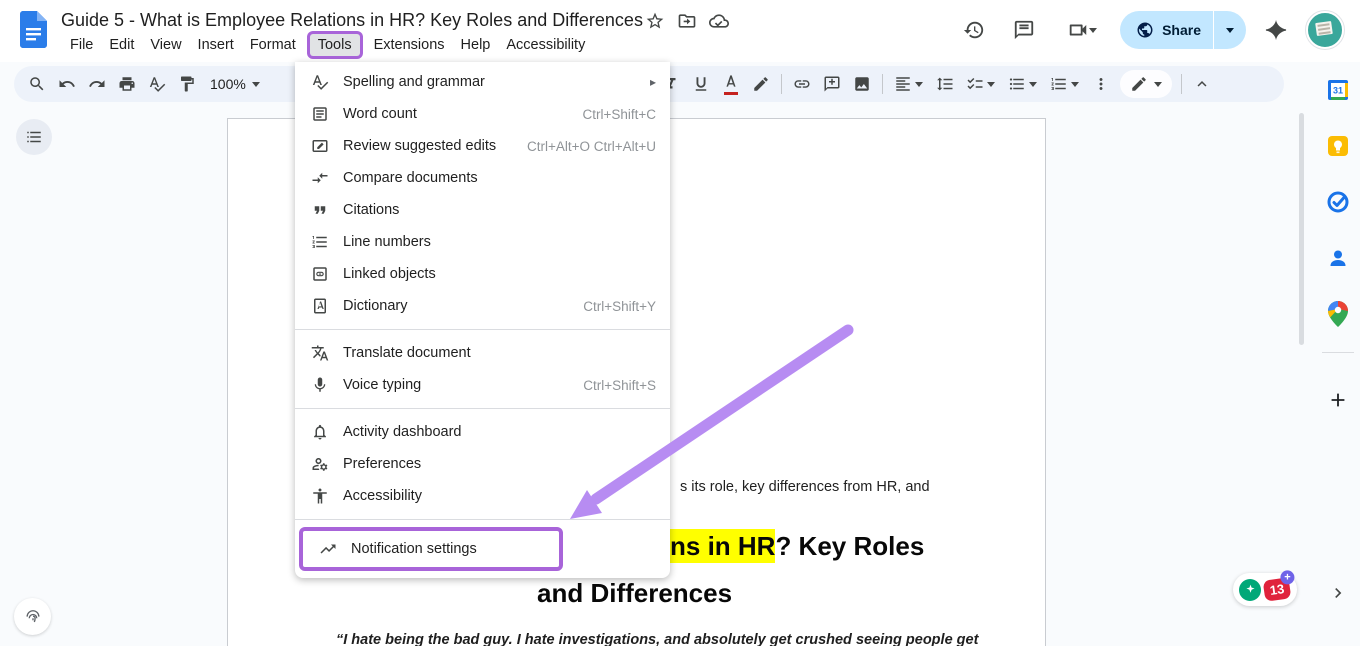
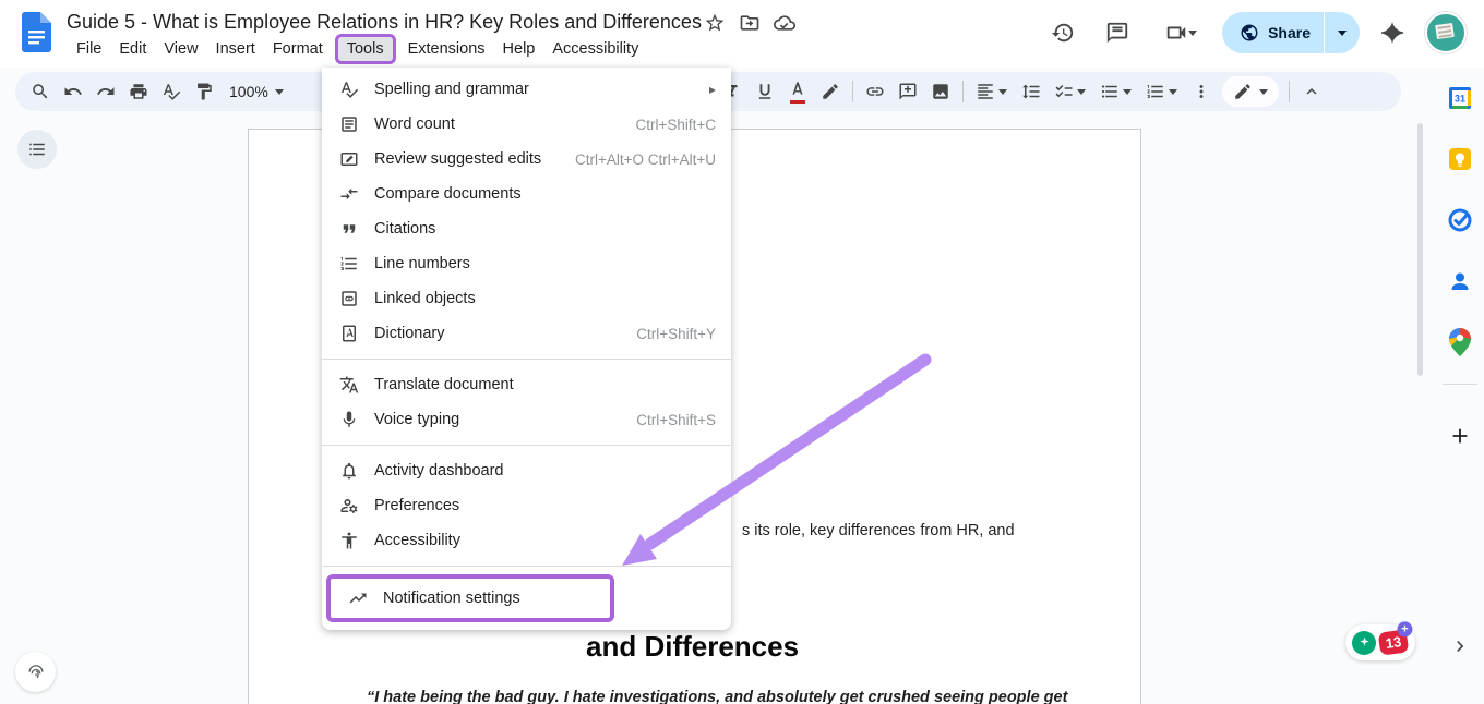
  s its role, key differences from HR, and
- ns in HR? Key Roles
  and Differences
  “I hate being the bad guy. I hate investigations, and absolutely get crushed seeing people get
  Guide 5 - What is Employee Relations in HR? Key Roles and Differences
  File
  Edit
  View
  Insert
  Format
  Tools
  Extensions
  Help
  Accessibility
  Share
  100%
  Spelling and grammar
  ▸
  Word count
  Ctrl+Shift+C
  Review suggested edits
  Ctrl+Alt+O Ctrl+Alt+U
  Compare documents
  Citations
  Line numbers
  Linked objects
  Dictionary
  Ctrl+Shift+Y
  Translate document
  Voice typing
  Ctrl+Shift+S
  Activity dashboard
  Preferences
  Accessibility
  Notification settings
  31
